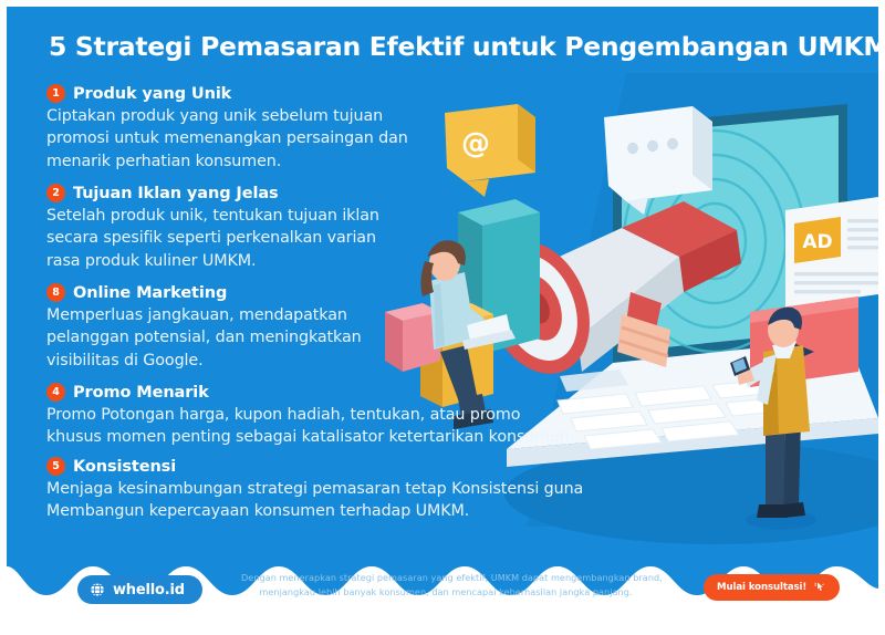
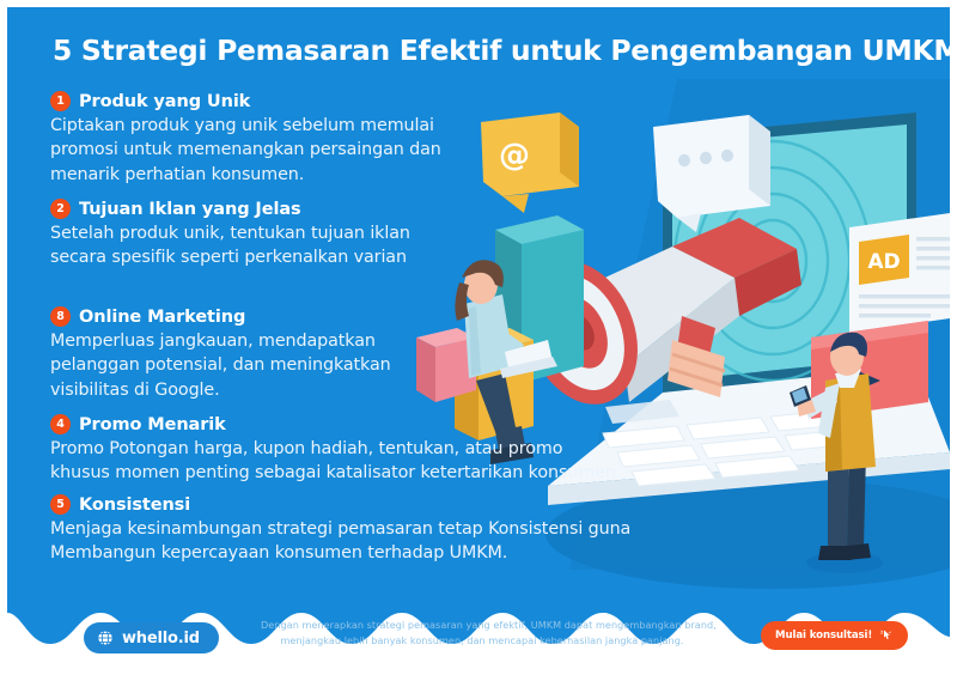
  @
  AD
  5 Strategi Pemasaran Efektif untuk Pengembangan UMKM
  1
  Produk yang Unik
- Ciptakan produk yang unik sebelum tujuan
+ Ciptakan produk yang unik sebelum memulai
  promosi untuk memenangkan persaingan dan
  menarik perhatian konsumen.
  2
  Tujuan Iklan yang Jelas
  Setelah produk unik, tentukan tujuan iklan
  secara spesifik seperti perkenalkan varian
- rasa produk kuliner UMKM.
  8
  Online Marketing
  Memperluas jangkauan, mendapatkan
  pelanggan potensial, dan meningkatkan
  visibilitas di Google.
  4
  Promo Menarik
  Promo Potongan harga, kupon hadiah, tentukan, atau promo
  khusus momen penting sebagai katalisator ketertarikan konsumen.
  5
  Konsistensi
  Menjaga kesinambungan strategi pemasaran tetap Konsistensi guna
  Membangun kepercayaan konsumen terhadap UMKM.
  whello.id
  Dengan menerapkan strategi pemasaran yang efektif, UMKM dapat mengembangkan brand,
  menjangkau lebih banyak konsumen, dan mencapai keberhasilan jangka panjang.
  Mulai konsultasi!
